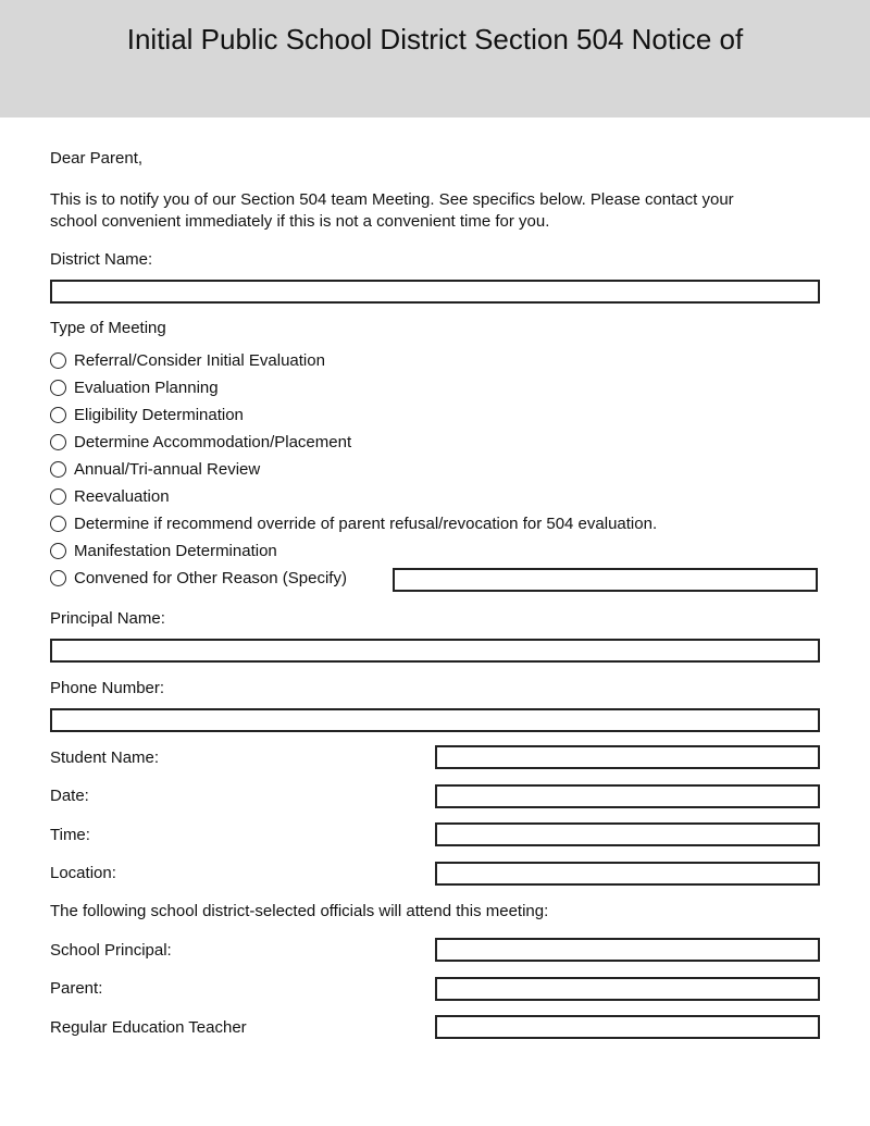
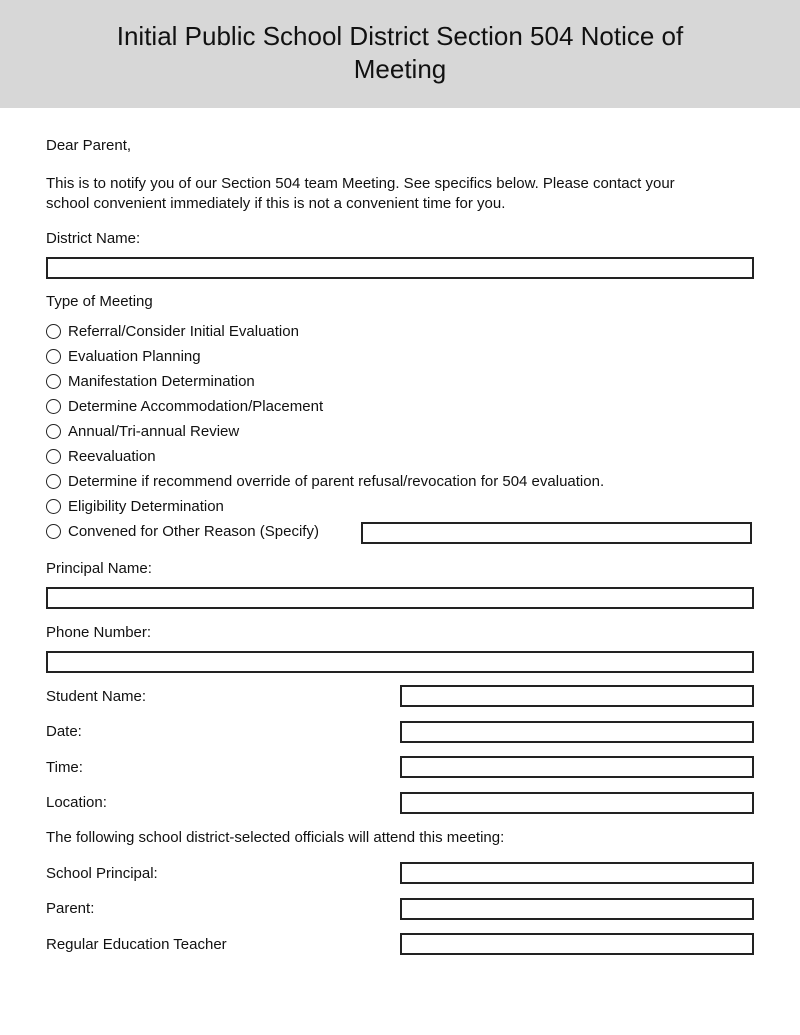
  Initial Public School District Section 504 Notice of
+ Meeting
  Dear Parent,
  This is to notify you of our Section 504 team Meeting. See specifics below. Please contact your
  school convenient immediately if this is not a convenient time for you.
  District Name:
  Type of Meeting
  Referral/Consider Initial Evaluation
  Evaluation Planning
- Eligibility Determination
+ Manifestation Determination
  Determine Accommodation/Placement
  Annual/Tri-annual Review
  Reevaluation
  Determine if recommend override of parent refusal/revocation for 504 evaluation.
- Manifestation Determination
+ Eligibility Determination
  Convened for Other Reason (Specify)
  Principal Name:
  Phone Number:
  Student Name:
  Date:
  Time:
  Location:
  The following school district-selected officials will attend this meeting:
  School Principal:
  Parent:
  Regular Education Teacher
